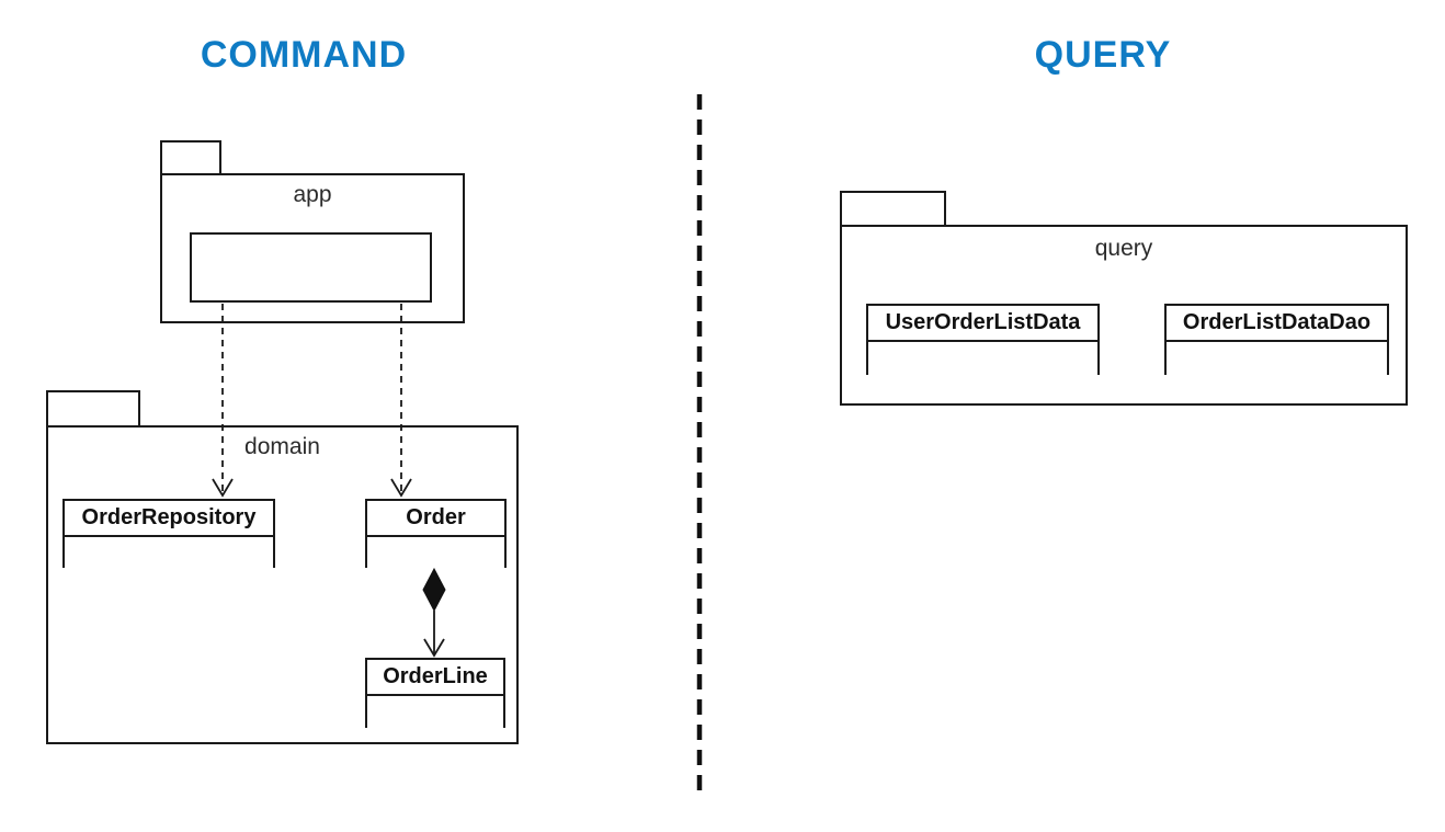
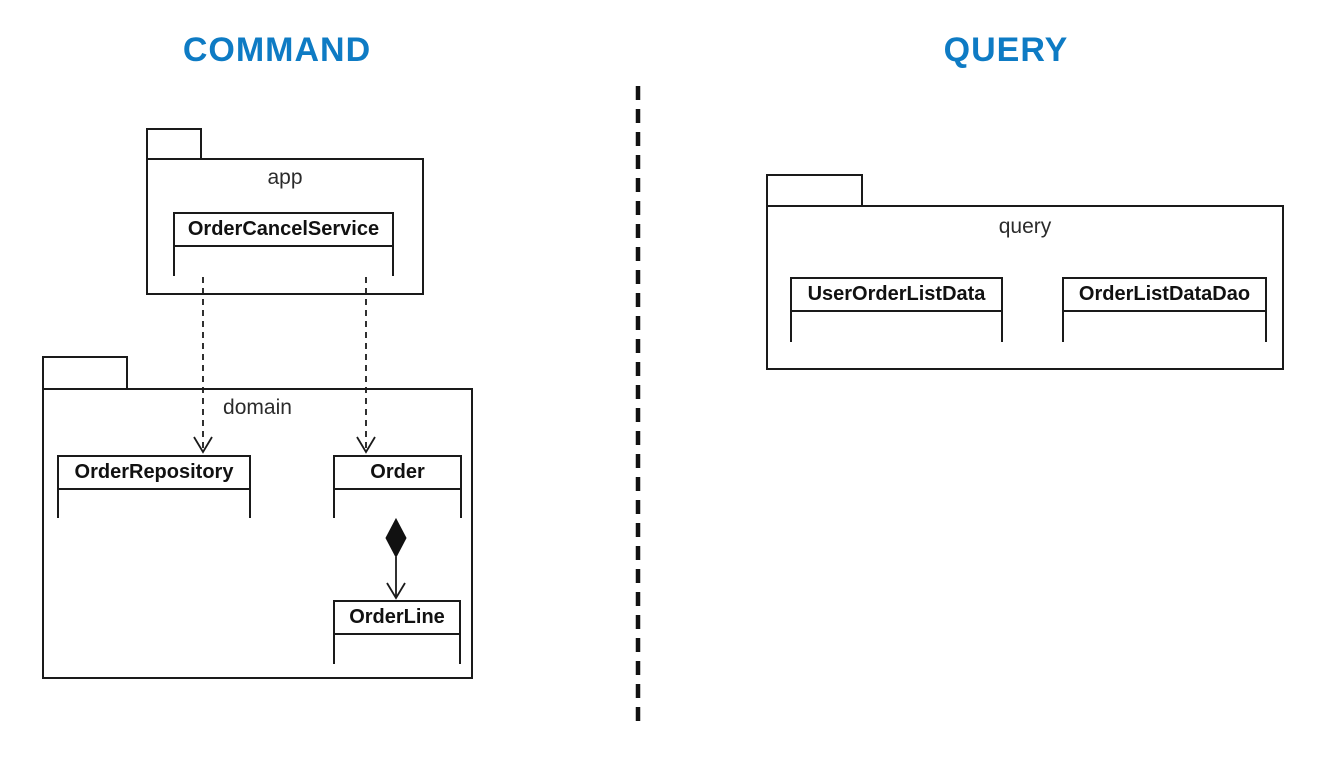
  COMMAND
  QUERY
  app
+ OrderCancelService
  domain
  OrderRepository
  Order
  OrderLine
  query
  UserOrderListData
  OrderListDataDao
